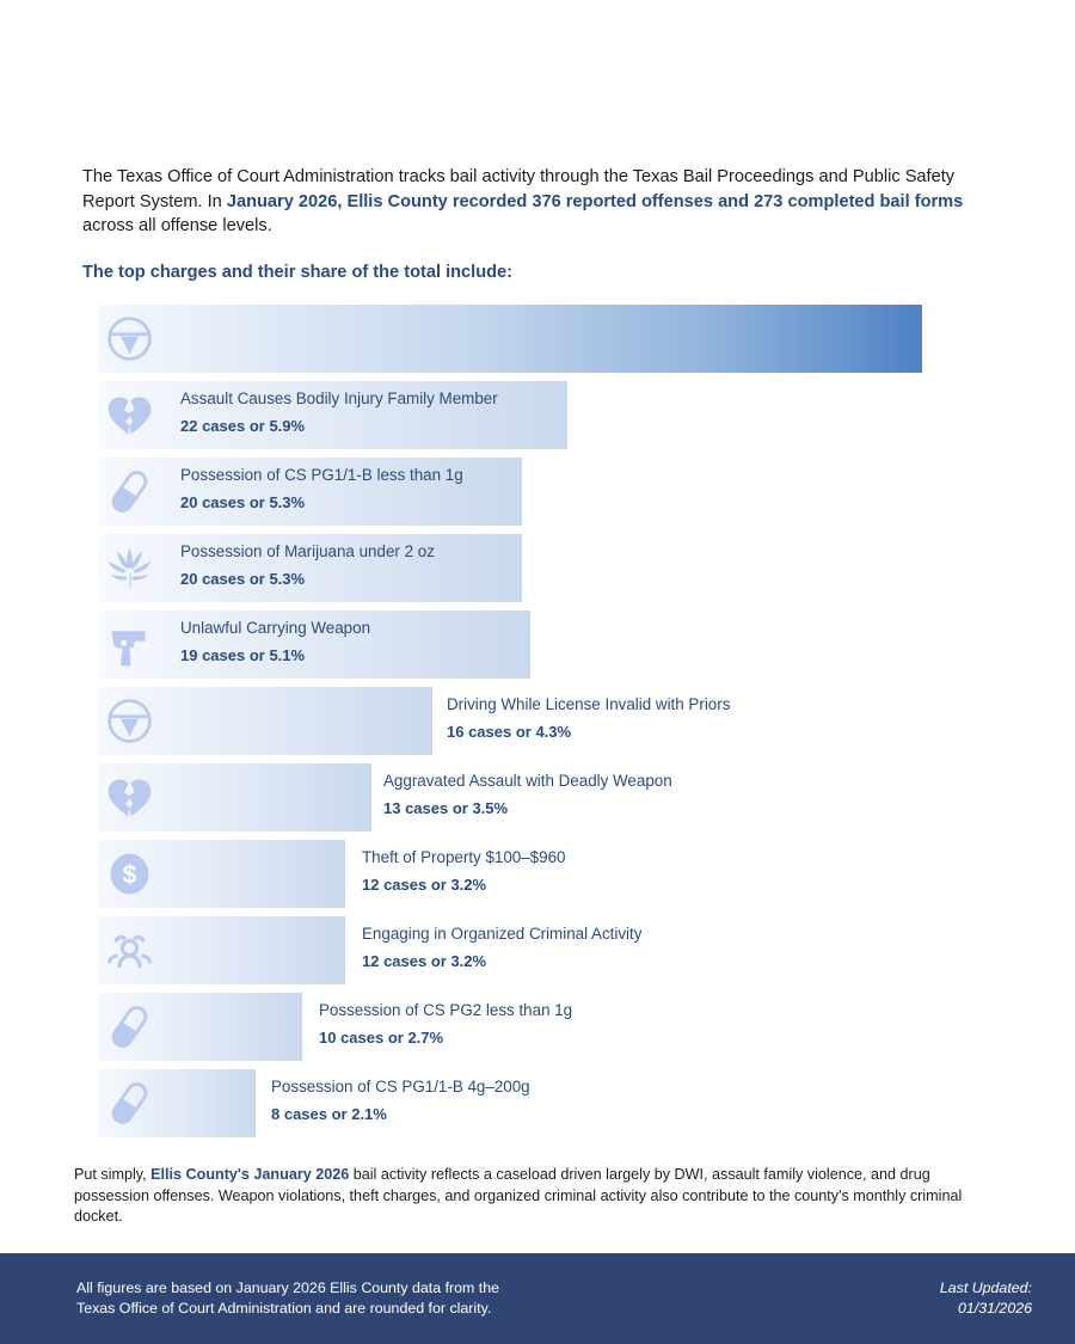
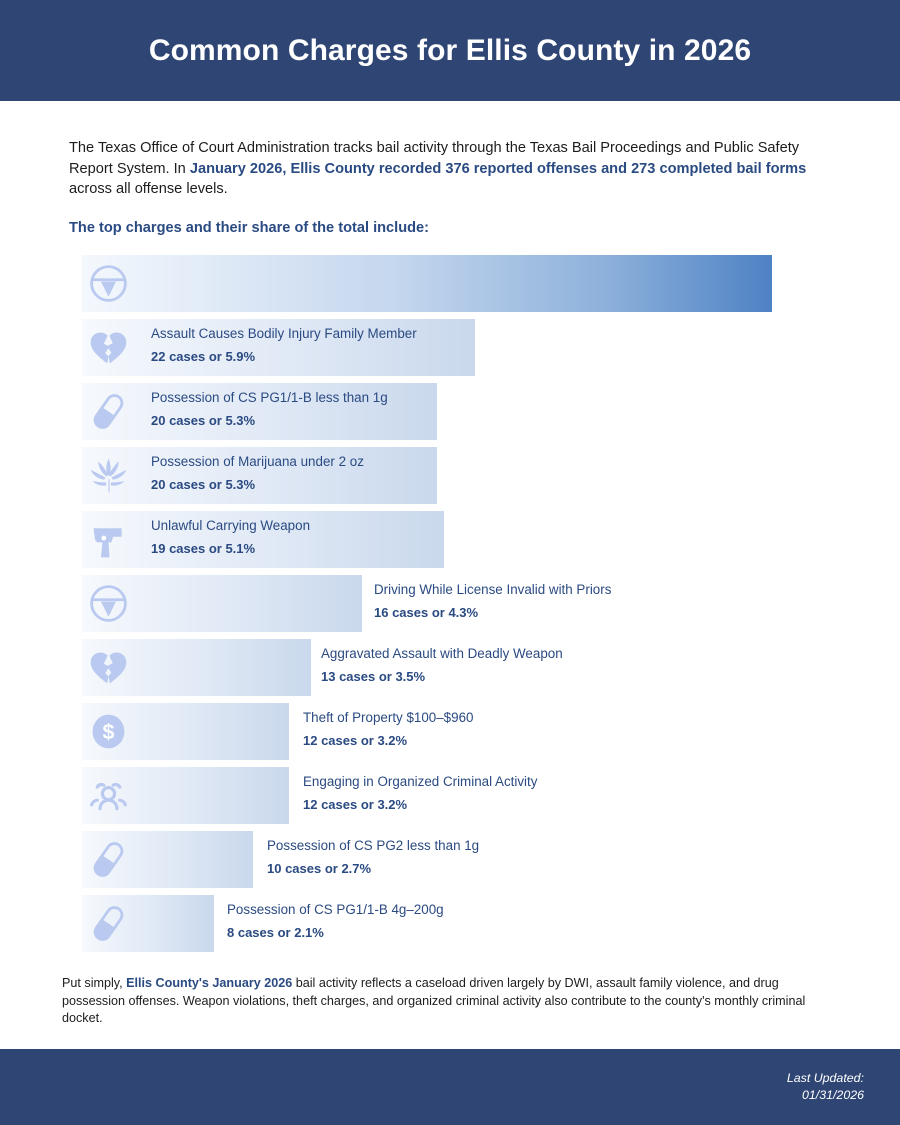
+ Common Charges for Ellis County in 2026
  The Texas Office of Court Administration tracks bail activity through the Texas Bail Proceedings and Public Safety Report System. In January 2026, Ellis County recorded 376 reported offenses and 273 completed bail forms across all offense levels.
  The top charges and their share of the total include:
  Assault Causes Bodily Injury Family Member
  22 cases or 5.9%
  Possession of CS PG1/1-B less than 1g
  20 cases or 5.3%
  Possession of Marijuana under 2 oz
  20 cases or 5.3%
  Unlawful Carrying Weapon
  19 cases or 5.1%
  Driving While License Invalid with Priors
  16 cases or 4.3%
  Aggravated Assault with Deadly Weapon
  13 cases or 3.5%
  $
  Theft of Property $100–$960
  12 cases or 3.2%
  Engaging in Organized Criminal Activity
  12 cases or 3.2%
  Possession of CS PG2 less than 1g
  10 cases or 2.7%
  Possession of CS PG1/1-B 4g–200g
  8 cases or 2.1%
  Put simply, Ellis County's January 2026 bail activity reflects a caseload driven largely by DWI, assault family violence, and drug possession offenses. Weapon violations, theft charges, and organized criminal activity also contribute to the county's monthly criminal docket.
- All figures are based on January 2026 Ellis County data from the
- Texas Office of Court Administration and are rounded for clarity.
  Last Updated:
  01/31/2026
